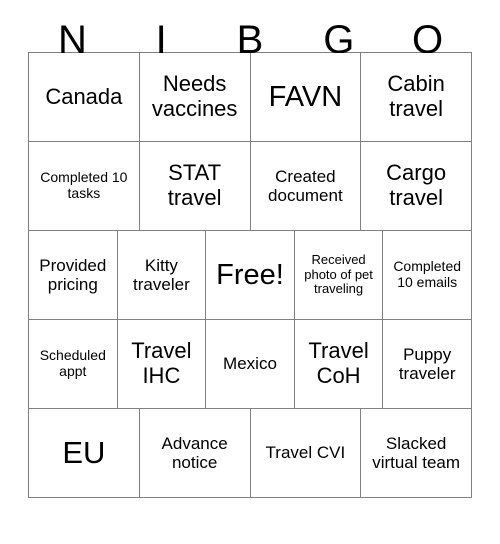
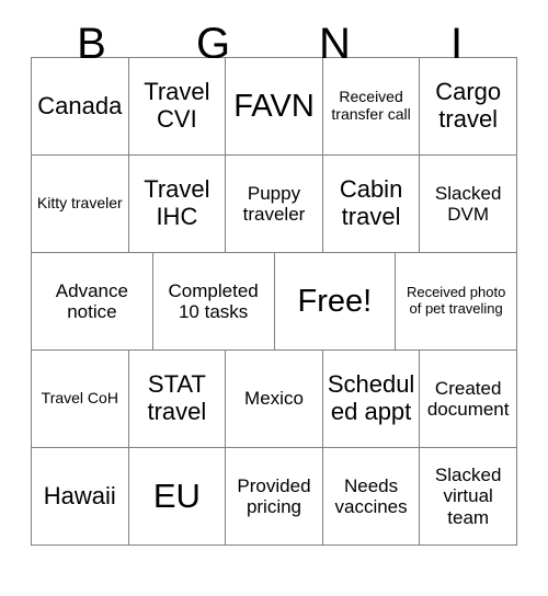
- N
+ B
- I
+ G
- B
+ N
- G
+ I
- O
  Canada
- Needs vaccines
+ Travel CVI
  FAVN
+ Received transfer call
- Cabin travel
+ Cargo travel
- Completed 10 tasks
+ Kitty traveler
- STAT travel
+ Travel IHC
- Created document
+ Puppy traveler
- Cargo travel
+ Cabin travel
+ Slacked DVM
- Provided pricing
+ Advance notice
- Kitty traveler
+ Completed 10 tasks
  Free!
  Received photo of pet traveling
- Completed 10 emails
- Scheduled appt
+ Travel CoH
- Travel IHC
+ STAT travel
  Mexico
- Travel CoH
+ Scheduled appt
- Puppy traveler
+ Created document
+ Hawaii
  EU
- Advance notice
+ Provided pricing
- Travel CVI
+ Needs vaccines
  Slacked virtual team
